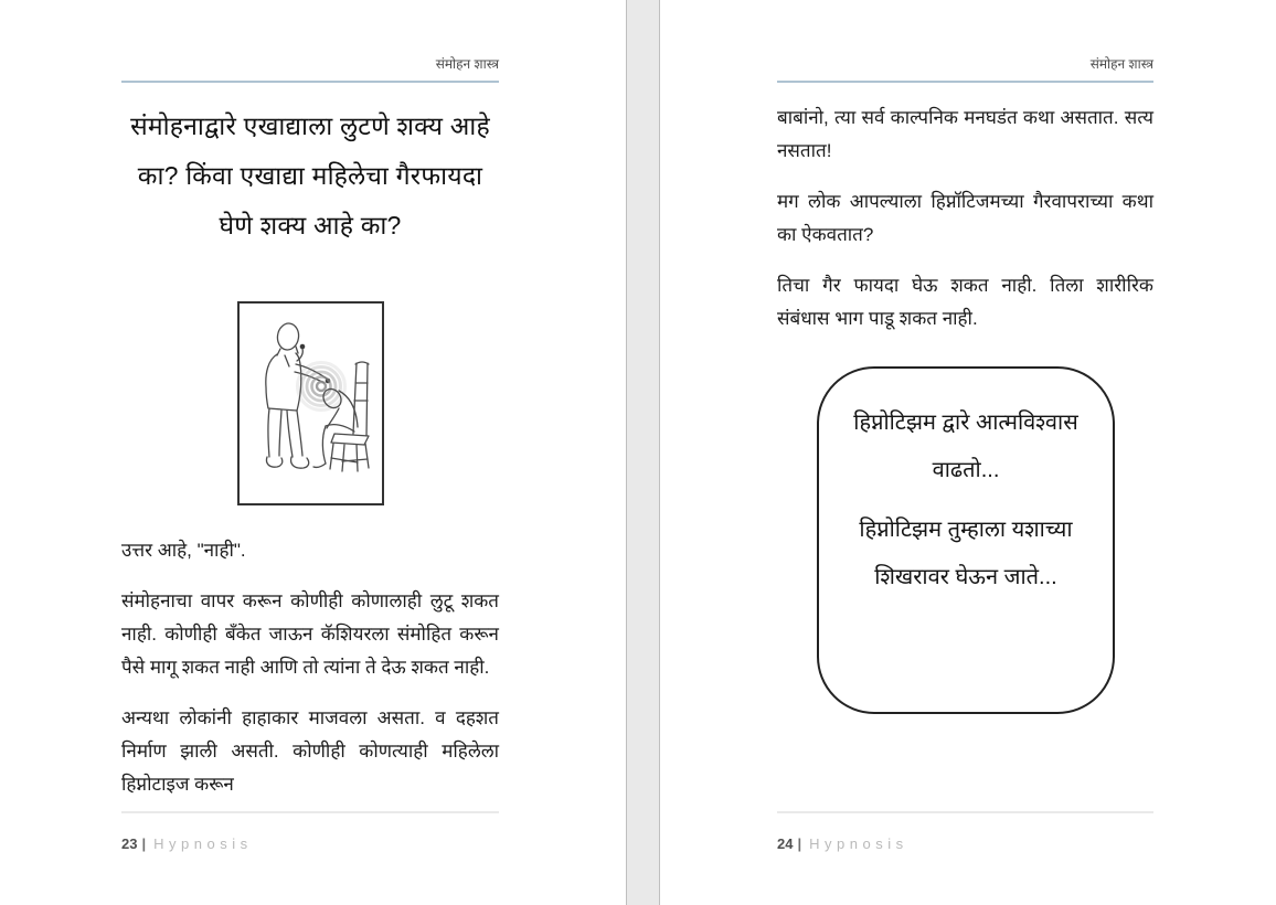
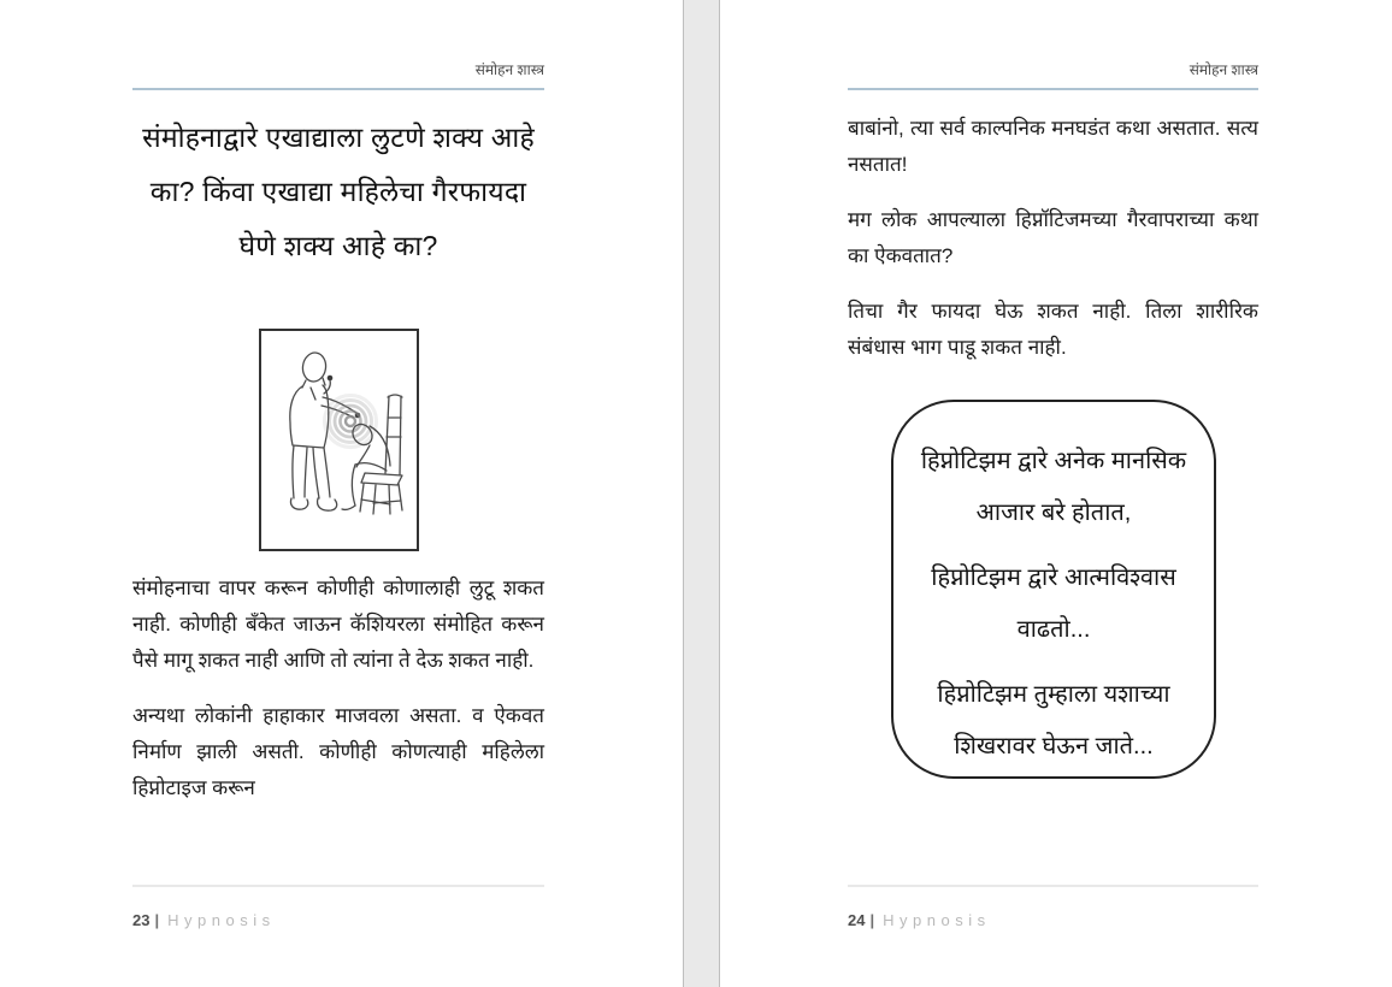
  संमोहन शास्त्र
  संमोहनाद्वारे एखाद्याला लुटणे शक्य आहे का? किंवा एखाद्या महिलेचा गैरफायदा घेणे शक्य आहे का?
- उत्तर आहे, "नाही".
  संमोहनाचा वापर करून कोणीही कोणालाही लुटू शकत नाही. कोणीही बँकेत जाऊन कॅशियरला संमोहित करून पैसे मागू शकत नाही आणि तो त्यांना ते देऊ शकत नाही.
- अन्यथा लोकांनी हाहाकार माजवला असता. व दहशत निर्माण झाली असती. कोणीही कोणत्याही महिलेला हिप्नोटाइज करून
+ अन्यथा लोकांनी हाहाकार माजवला असता. व ऐकवत निर्माण झाली असती. कोणीही कोणत्याही महिलेला हिप्नोटाइज करून
  23 | Hypnosis
  संमोहन शास्त्र
  बाबांनो, त्या सर्व काल्पनिक मनघडंत कथा असतात. सत्य नसतात!
  मग लोक आपल्याला हिप्नॉटिजमच्या गैरवापराच्या कथा का ऐकवतात?
  तिचा गैर फायदा घेऊ शकत नाही. तिला शारीरिक संबंधास भाग पाडू शकत नाही.
+ हिप्नोटिझम द्वारे अनेक मानसिक आजार बरे होतात,
  हिप्नोटिझम द्वारे आत्मविश्वास वाढतो...
  हिप्नोटिझम तुम्हाला यशाच्या शिखरावर घेऊन जाते...
  24 | Hypnosis
